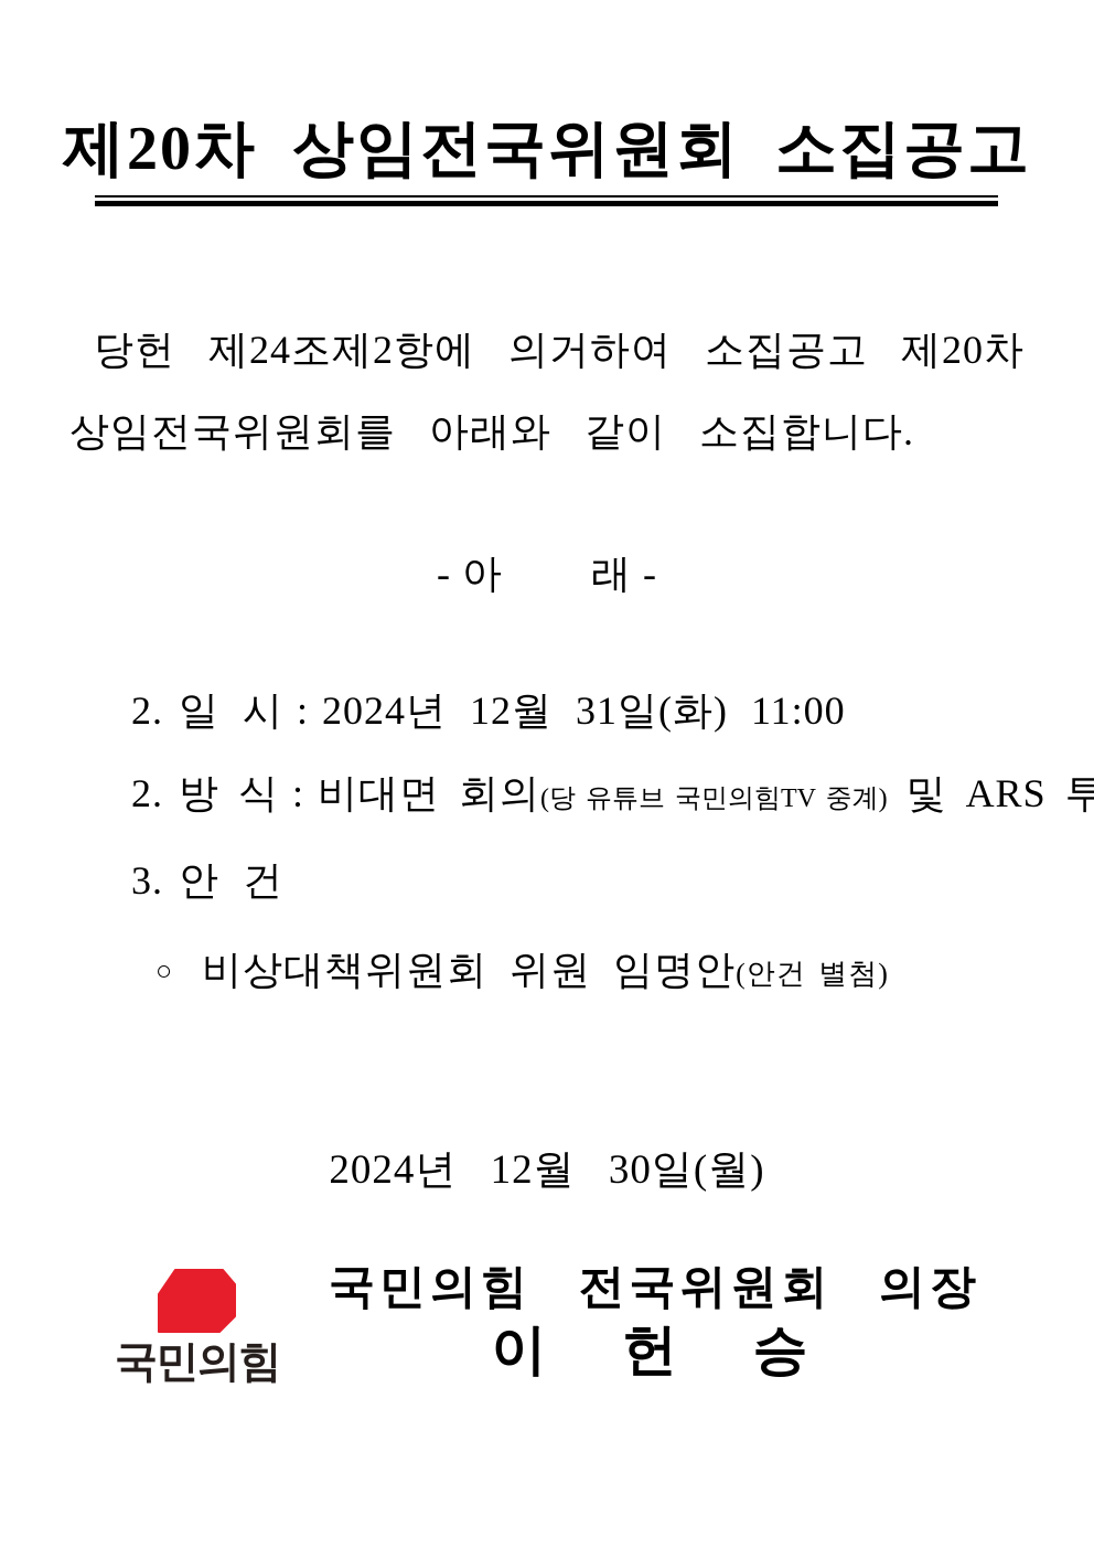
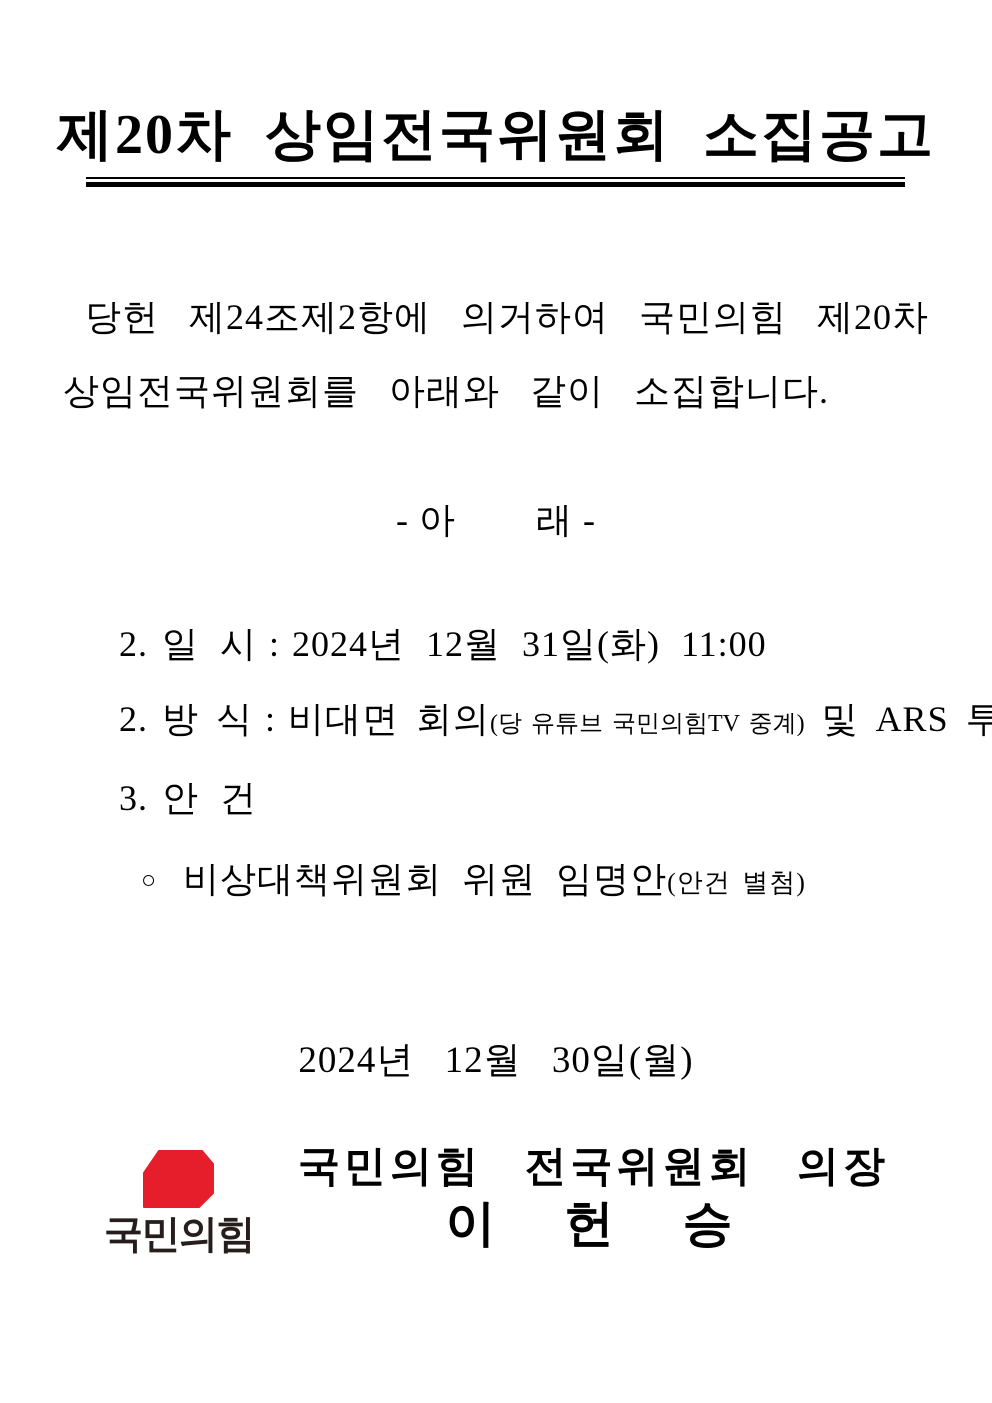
  제20차 상임전국위원회 소집공고
- 당헌 제24조제2항에 의거하여 소집공고 제20차
+ 당헌 제24조제2항에 의거하여 국민의힘 제20차
  상임전국위원회를 아래와 같이 소집합니다.
  - 아 래 -
  2. 일 시 : 2024년 12월 31일(화) 11:00
  2. 방 식 : 비대면 회의(당 유튜브 국민의힘TV 중계) 및 ARS 투
  3. 안 건
  ○ 비상대책위원회 위원 임명안(안건 별첨)
  2024년 12월 30일(월)
  국민의힘
  국민의힘 전국위원회 의장
  이 헌 승
